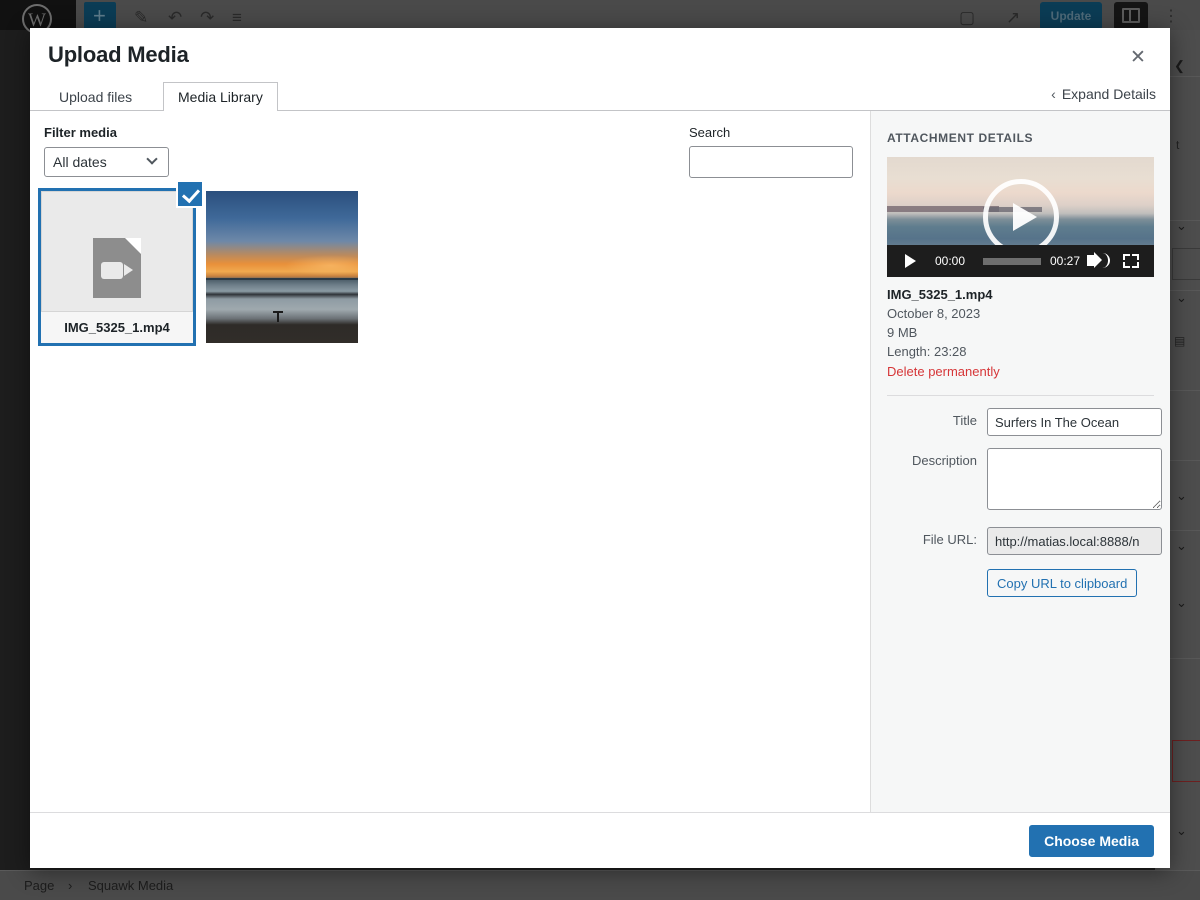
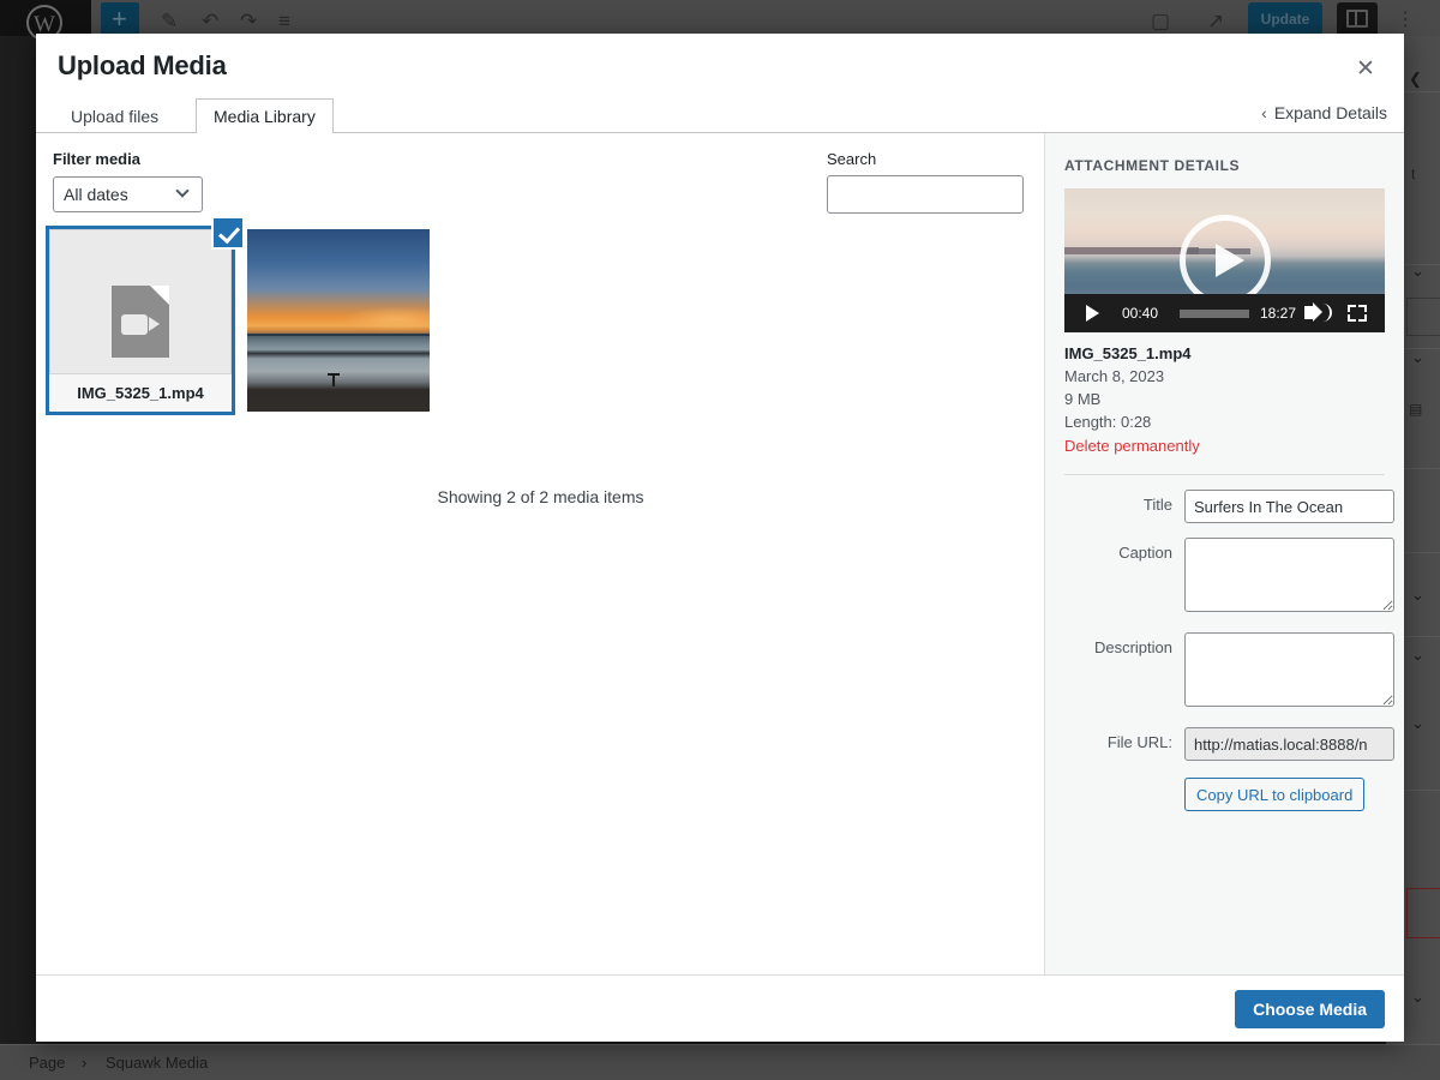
  W
  ✎
  ↶
  ↷
  ≡
  ▢
  ↗
  Update
  ⋮
  ❮
  t
  ⌄
  ⌄
  ▤
  ⌄
  ⌄
  ⌄
  ⌄
  Page
  ›
  Squawk Media
  Upload Media
  ✕
  Upload files
  Media Library
  ‹ Expand Details
  Filter media
  All dates
  Search
  IMG_5325_1.mp4
+ Showing 2 of 2 media items
  ATTACHMENT DETAILS
- 00:00
+ 00:40
- 00:27
+ 18:27
  IMG_5325_1.mp4
- October 8, 2023
+ March 8, 2023
  9 MB
- Length: 23:28
+ Length: 0:28
  Delete permanently
  Title
  Surfers In The Ocean
+ Caption
  Description
  File URL:
  http://matias.local:8888/n
  Copy URL to clipboard
  Choose Media
